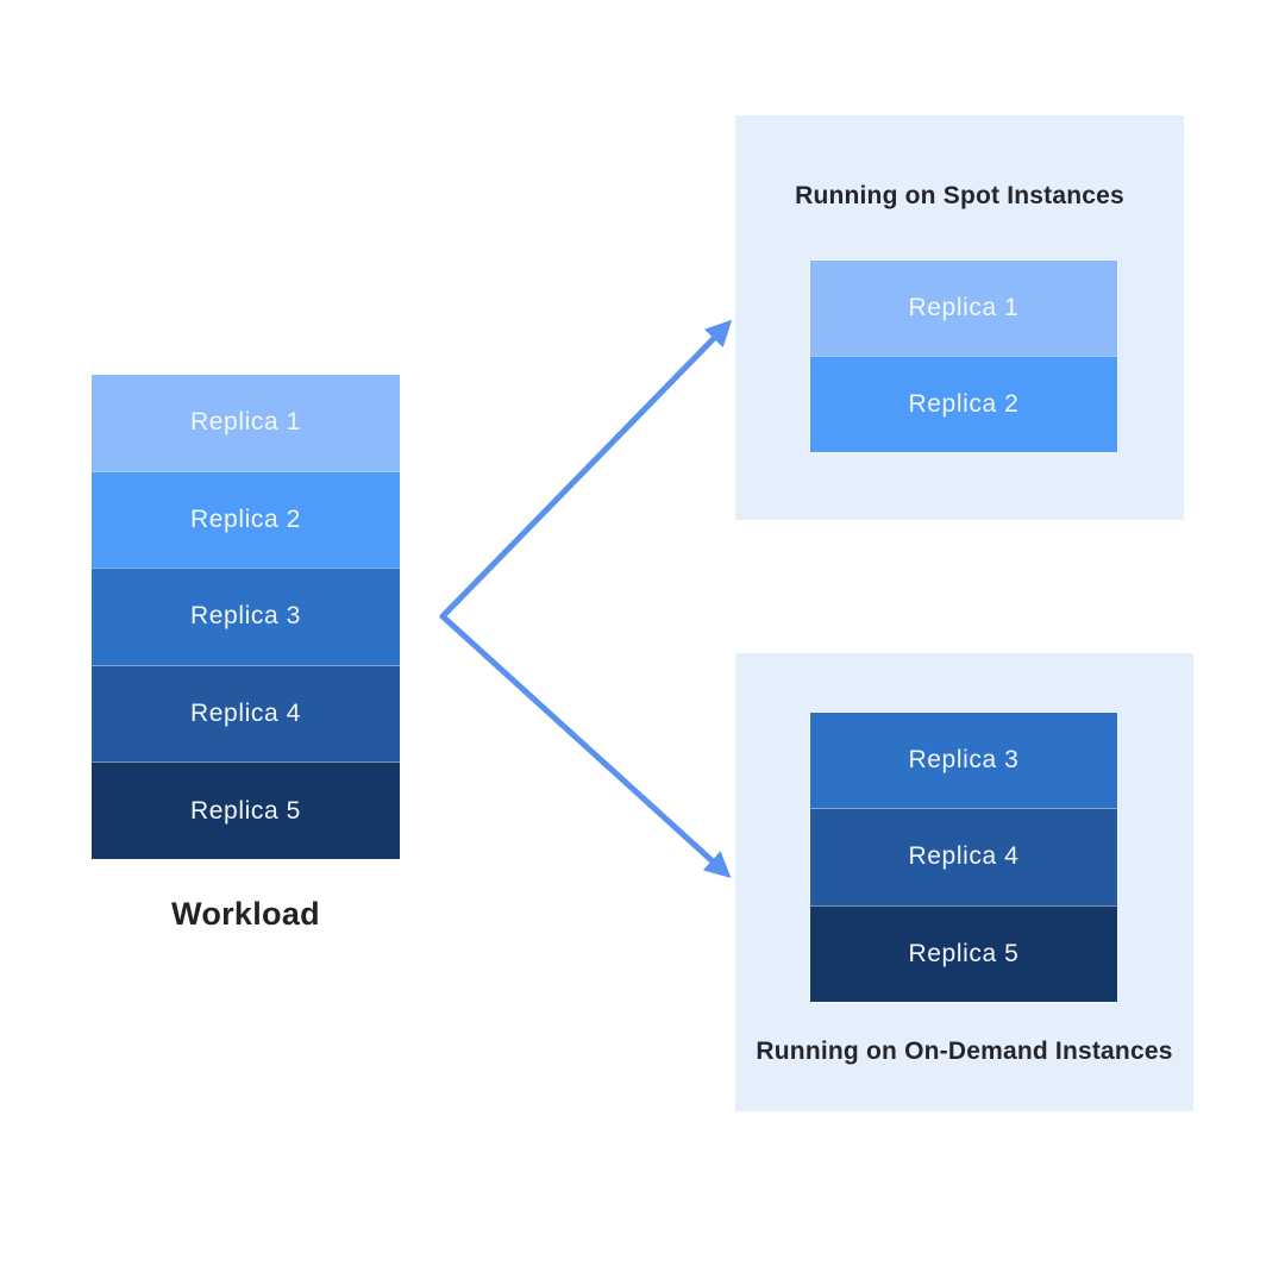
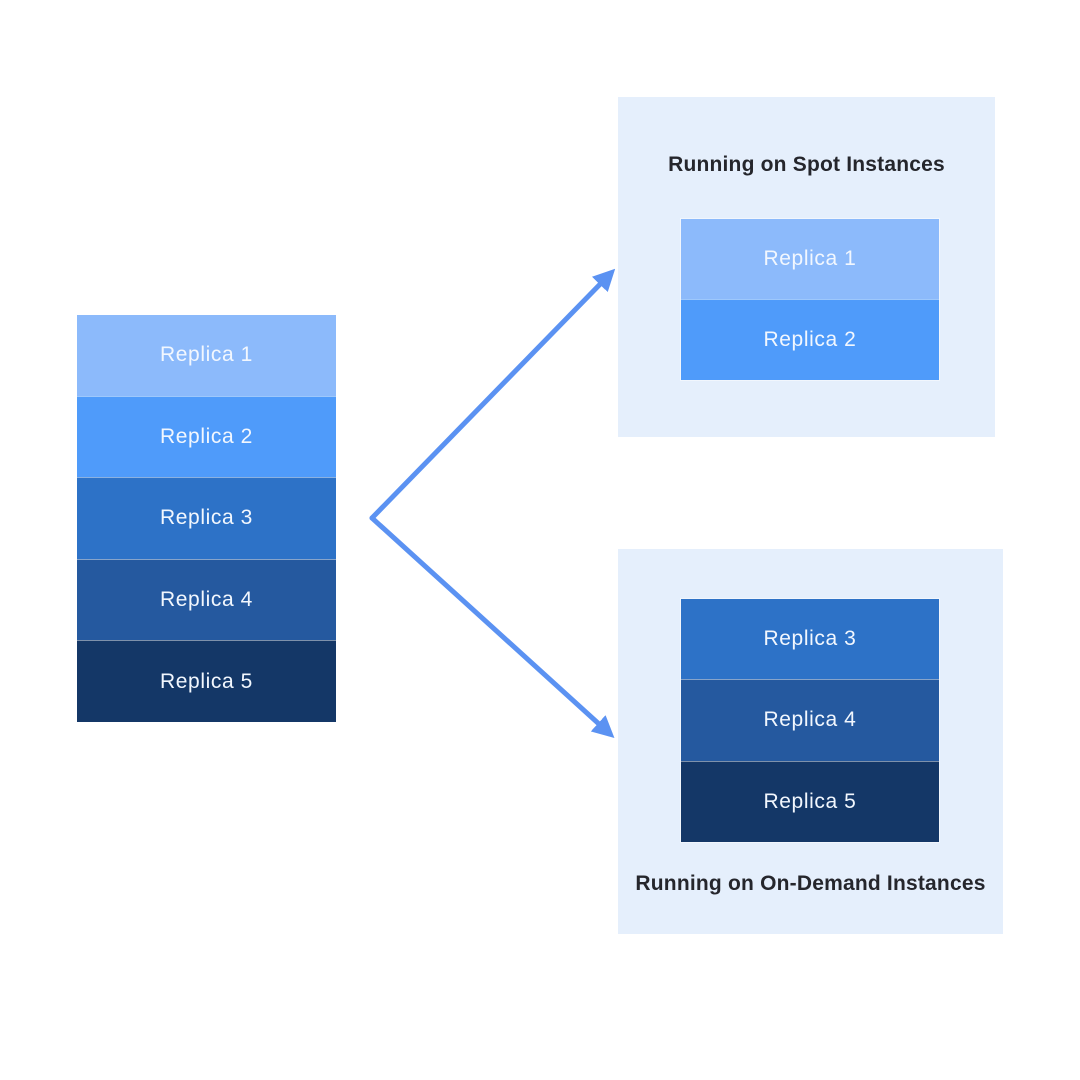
  Replica 1
  Replica 2
  Replica 3
  Replica 4
  Replica 5
- Workload
  Running on Spot Instances
  Replica 1
  Replica 2
  Replica 3
  Replica 4
  Replica 5
  Running on On-Demand Instances
